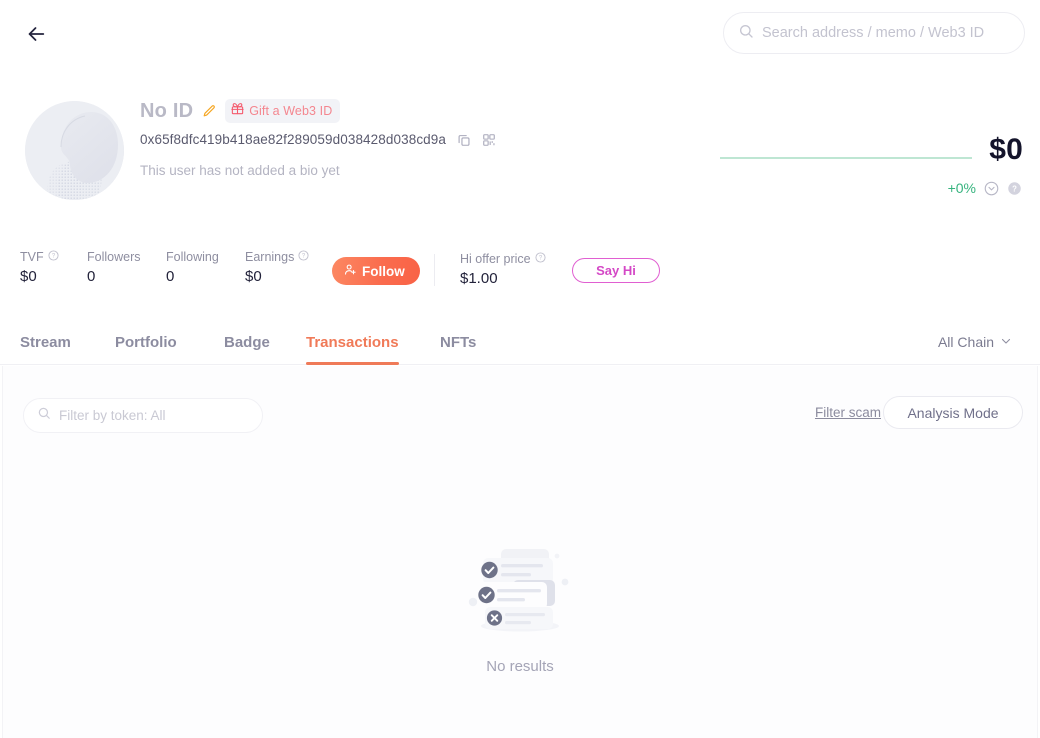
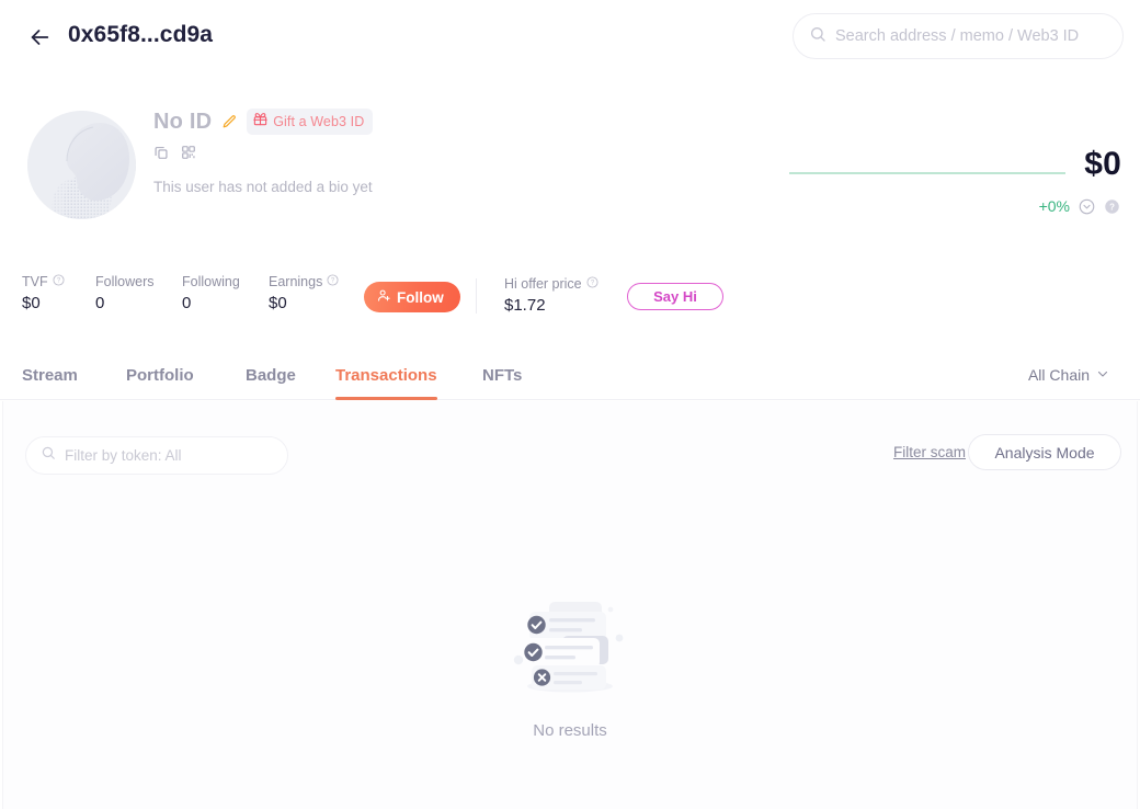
+ 0x65f8...cd9a
  Search address / memo / Web3 ID
  No ID
  Gift a Web3 ID
- 0x65f8dfc419b418ae82f289059d038428d038cd9a
  This user has not added a bio yet
  $0
  +0%
  ?
  TVF
  $0
  Followers
  0
  Following
  0
  Earnings
  $0
  Follow
  Hi offer price
- $1.00
+ $1.72
  Say Hi
  Stream
  Portfolio
  Badge
  Transactions
  NFTs
  All Chain
  Filter by token: All
  Filter scam
  Analysis Mode
  No results
